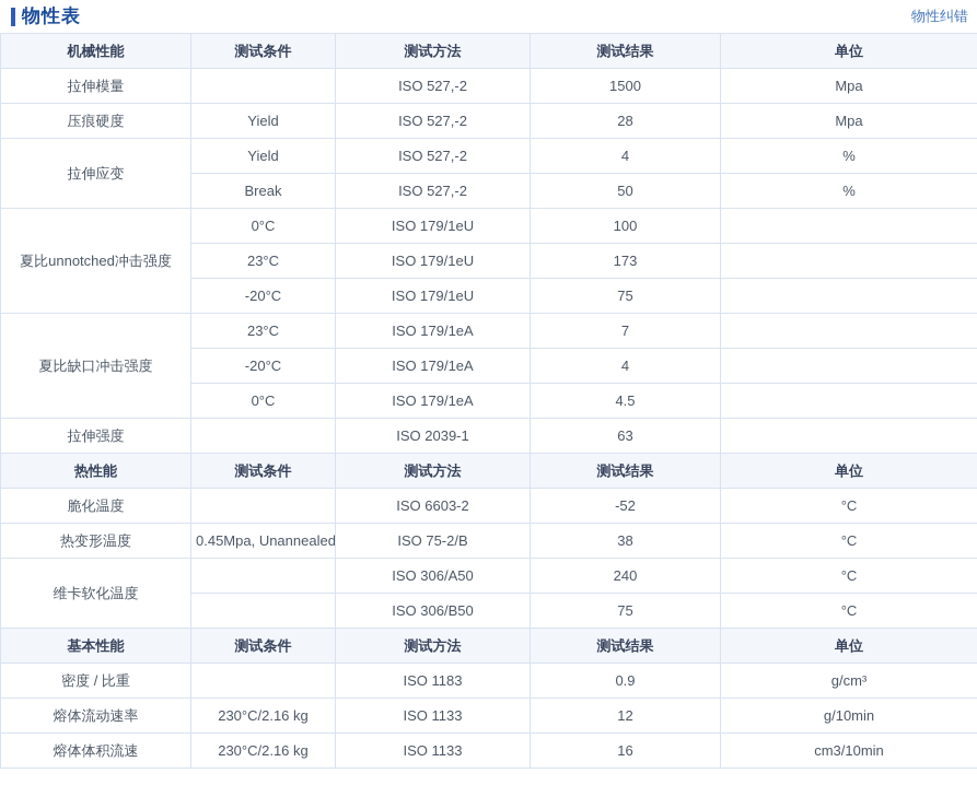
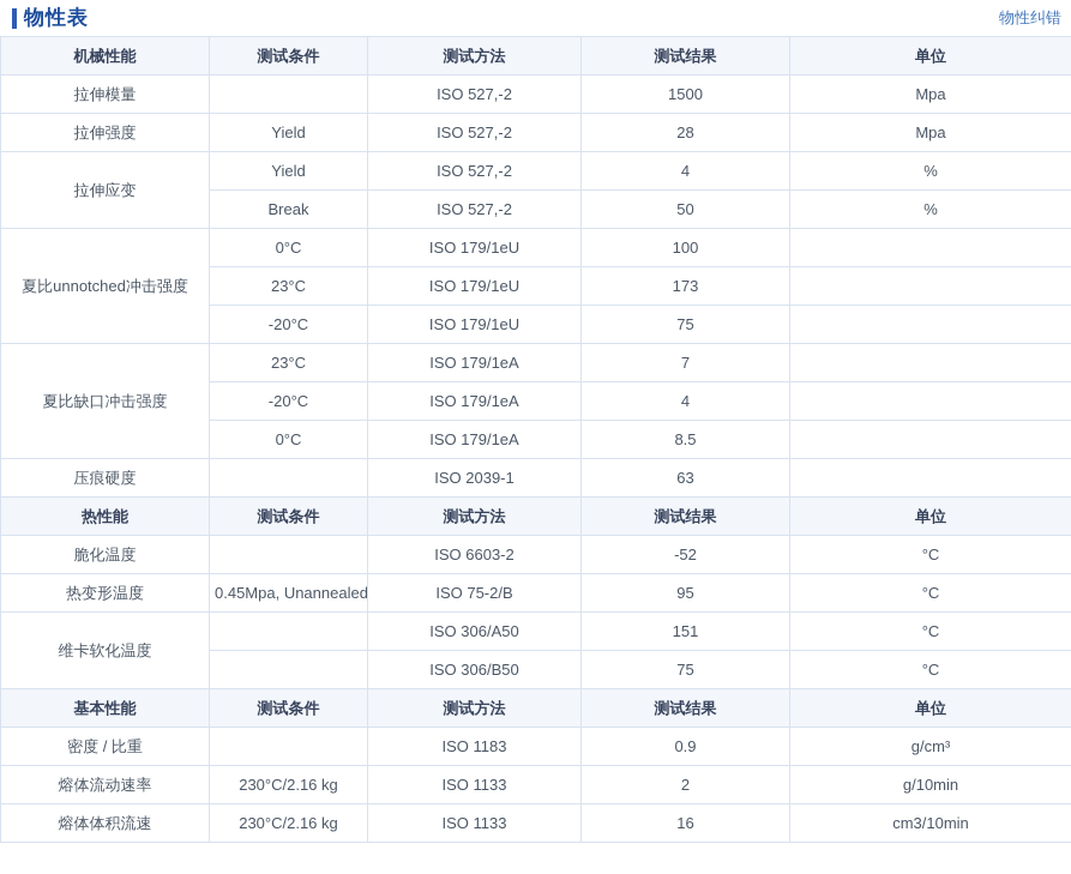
  物性表
  物性纠错
  机械性能	测试条件	测试方法	测试结果	单位
  拉伸模量		ISO 527,-2	1500	Mpa
- 压痕硬度	Yield	ISO 527,-2	28	Mpa
+ 拉伸强度	Yield	ISO 527,-2	28	Mpa
  拉伸应变	Yield	ISO 527,-2	4	%
  Break	ISO 527,-2	50	%
  夏比unnotched冲击强度	0°C	ISO 179/1eU	100
  23°C	ISO 179/1eU	173
  -20°C	ISO 179/1eU	75
  夏比缺口冲击强度	23°C	ISO 179/1eA	7
  -20°C	ISO 179/1eA	4
- 0°C	ISO 179/1eA	4.5
+ 0°C	ISO 179/1eA	8.5
- 拉伸强度		ISO 2039-1	63
+ 压痕硬度		ISO 2039-1	63
  热性能	测试条件	测试方法	测试结果	单位
  脆化温度		ISO 6603-2	-52	°C
- 热变形温度	0.45Mpa, Unannealed	ISO 75-2/B	38	°C
+ 热变形温度	0.45Mpa, Unannealed	ISO 75-2/B	95	°C
- 维卡软化温度		ISO 306/A50	240	°C
+ 维卡软化温度		ISO 306/A50	151	°C
  	ISO 306/B50	75	°C
  基本性能	测试条件	测试方法	测试结果	单位
  密度 / 比重		ISO 1183	0.9	g/cm³
- 熔体流动速率	230°C/2.16 kg	ISO 1133	12	g/10min
+ 熔体流动速率	230°C/2.16 kg	ISO 1133	2	g/10min
  熔体体积流速	230°C/2.16 kg	ISO 1133	16	cm3/10min
